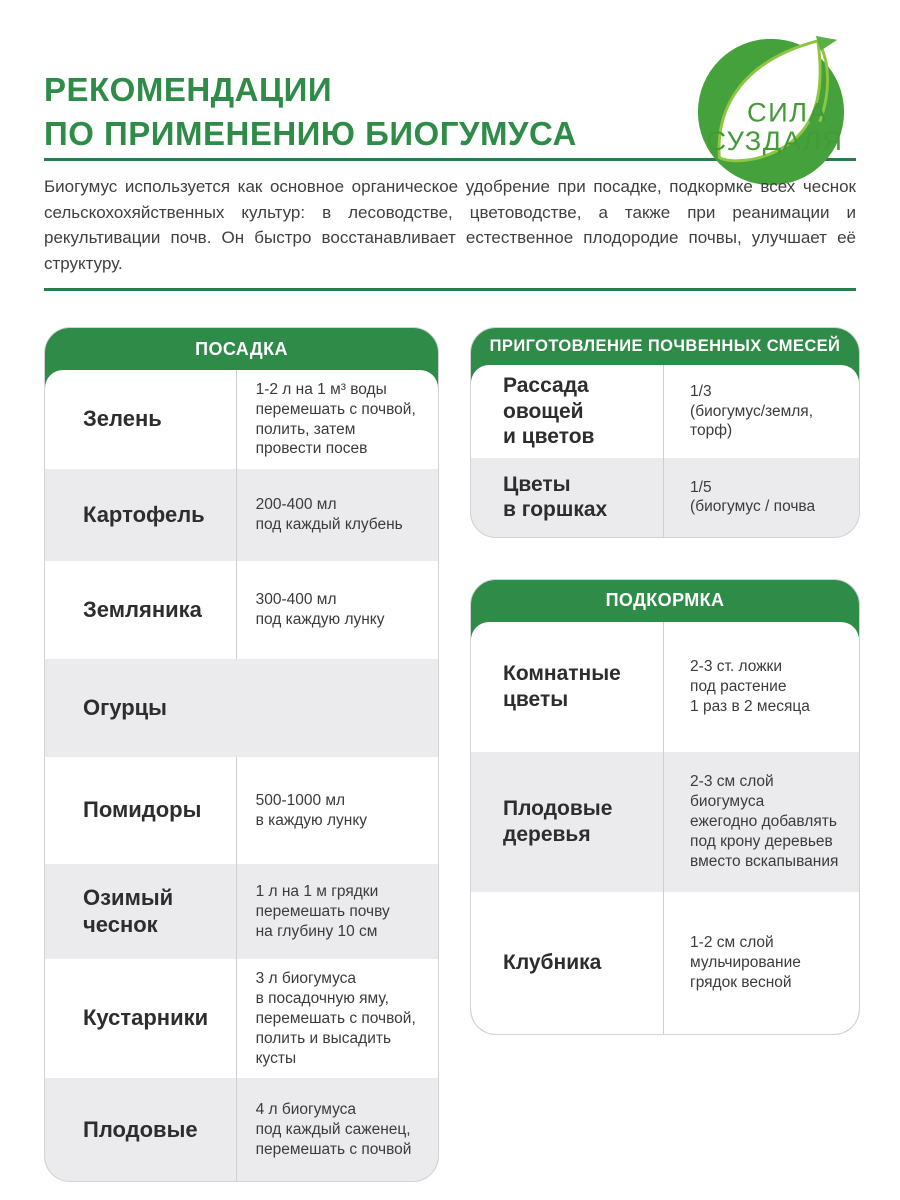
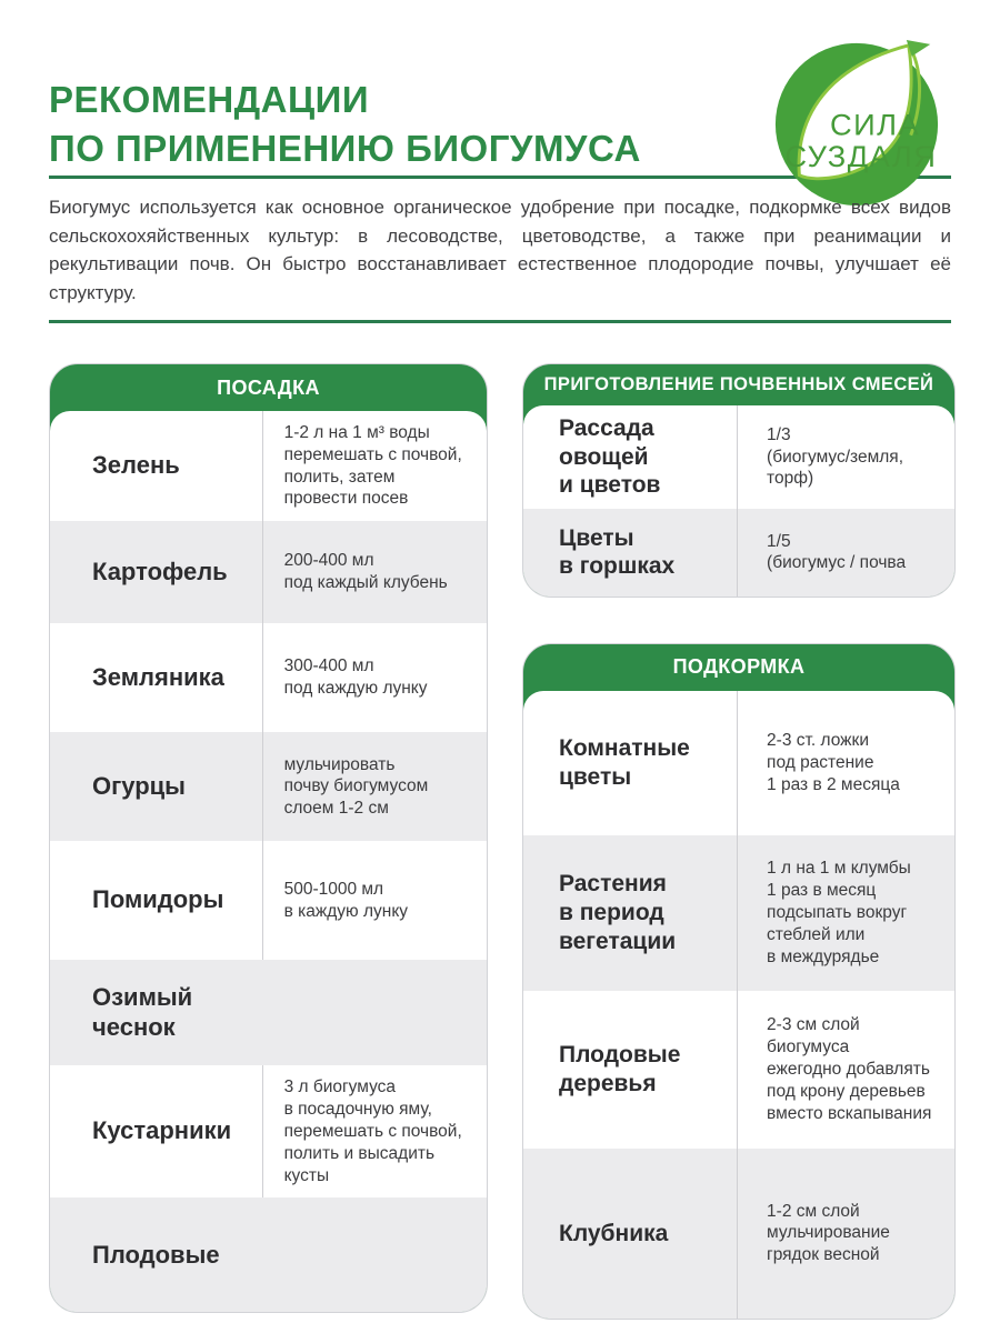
  РЕКОМЕНДАЦИИ
  ПО ПРИМЕНЕНИЮ БИОГУМУСА
  СИЛА
  СУЗДАЛЯ
- Биогумус используется как основное органическое удобрение при посадке, подкормке всех чеснок сельскохохяйственных культур: в лесоводстве, цветоводстве, а также при реанимации и рекультивации почв. Он быстро восстанавливает естественное плодородие почвы, улучшает её структуру.
+ Биогумус используется как основное органическое удобрение при посадке, подкормке всех видов сельскохохяйственных культур: в лесоводстве, цветоводстве, а также при реанимации и рекультивации почв. Он быстро восстанавливает естественное плодородие почвы, улучшает её структуру.
  ПОСАДКА
  Зелень
  1-2 л на 1 м³ воды
  перемешать с почвой,
  полить, затем
  провести посев
  Картофель
  200-400 мл
  под каждый клубень
  Земляника
  300-400 мл
  под каждую лунку
  Огурцы
+ мульчировать
+ почву биогумусом
+ слоем 1-2 см
  Помидоры
  500-1000 мл
  в каждую лунку
  Озимый
  чеснок
- 1 л на 1 м грядки
- перемешать почву
- на глубину 10 см
  Кустарники
  3 л биогумуса
  в посадочную яму,
  перемешать с почвой,
  полить и высадить
  кусты
  Плодовые
- 4 л биогумуса
- под каждый саженец,
- перемешать с почвой
  ПРИГОТОВЛЕНИЕ ПОЧВЕННЫХ СМЕСЕЙ
  Рассада овощей
  и цветов
  1/3
  (биогумус/земля,
  торф)
  Цветы
  в горшках
  1/5
  (биогумус / почва
  ПОДКОРМКА
  Комнатные
  цветы
  2-3 ст. ложки
  под растение
  1 раз в 2 месяца
+ Растения
+ в период
+ вегетации
+ 1 л на 1 м клумбы
+ 1 раз в месяц
+ подсыпать вокруг
+ стеблей или
+ в междурядье
  Плодовые
  деревья
  2-3 см слой
  биогумуса
  ежегодно добавлять
  под крону деревьев
  вместо вскапывания
  Клубника
  1-2 см слой
  мульчирование
  грядок весной
